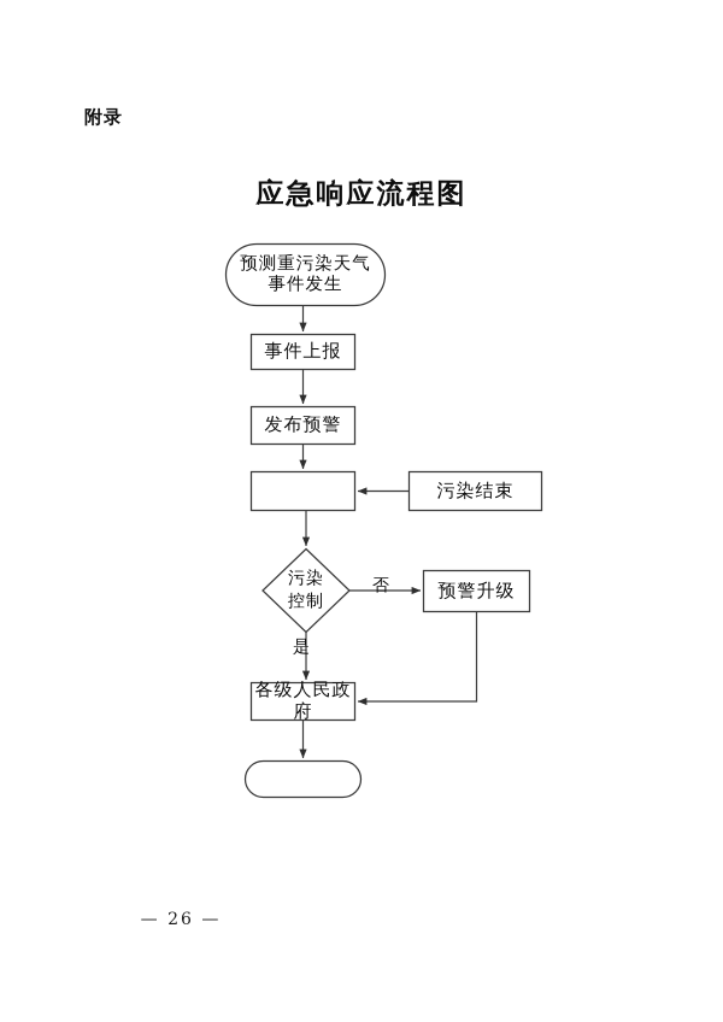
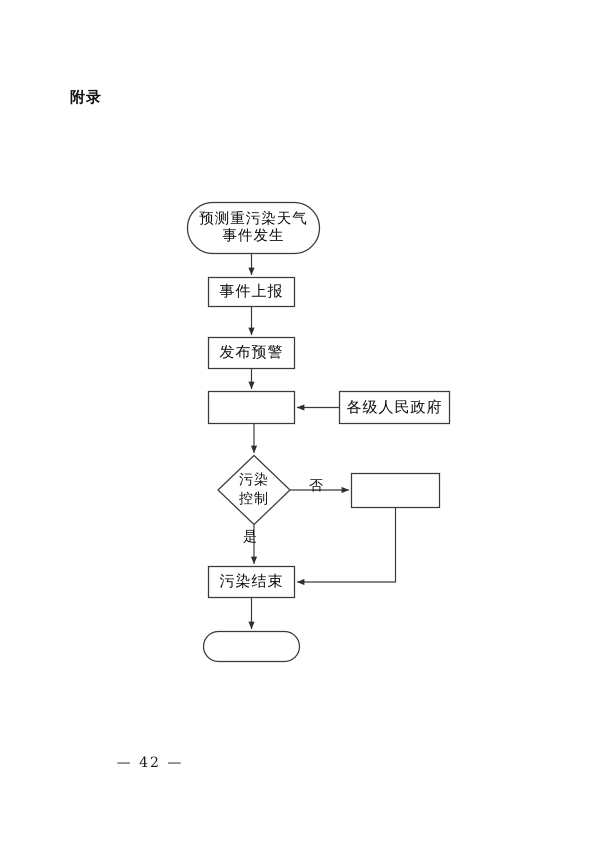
  附录
- 应急响应流程图
  预测重污染天气
  事件发生
  事件上报
  发布预警
- 污染结束
+ 各级人民政府
  污染
  控制
- 预警升级
- 各级人民政府
+ 污染结束
  否
  是
- — 26 —
+ — 42 —
